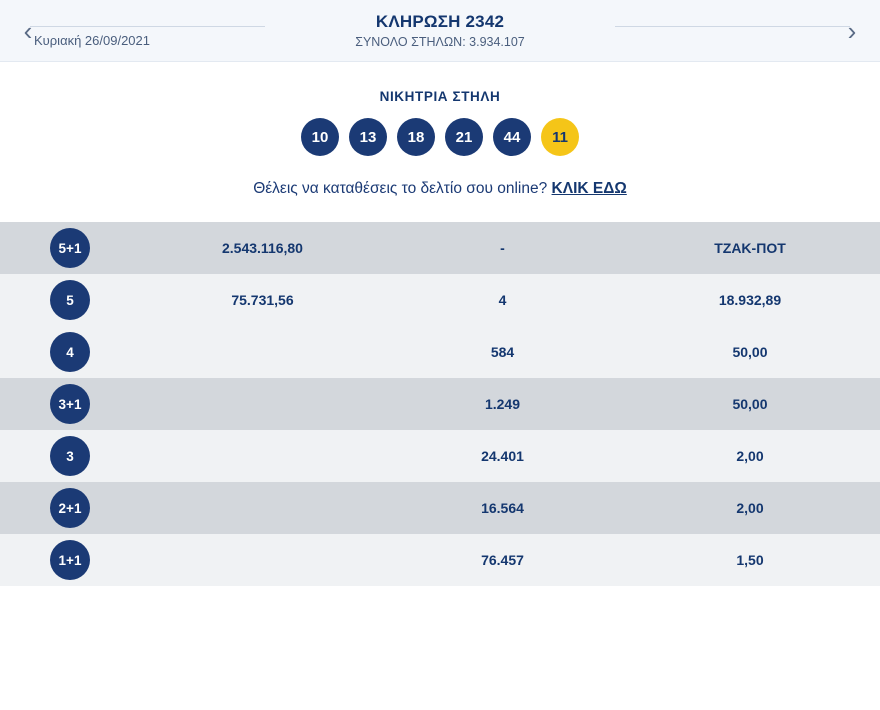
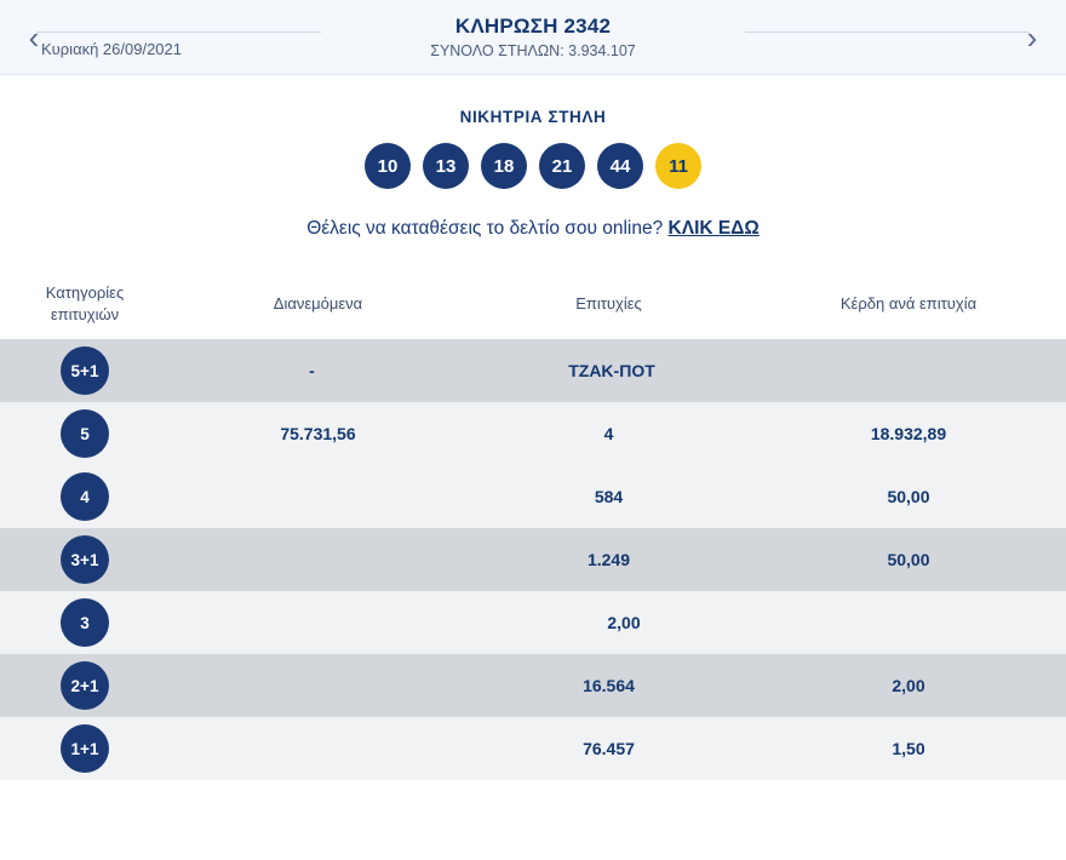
  ‹
  Κυριακή 26/09/2021
  ΚΛΗΡΩΣΗ 2342
  ΣΥΝΟΛΟ ΣΤΗΛΩΝ: 3.934.107
  ›
  ΝΙΚΗΤΡΙΑ ΣΤΗΛΗ
  10
  13
  18
  21
  44
  11
  Θέλεις να καταθέσεις το δελτίο σου online? ΚΛΙΚ ΕΔΩ
+ Κατηγορίες
+ επιτυχιών
+ Διανεμόμενα
+ Επιτυχίες
+ Κέρδη ανά επιτυχία
  5+1
- 2.543.116,80
  -
  ΤΖΑΚ-ΠΟΤ
  5
  75.731,56
  4
  18.932,89
  4
  584
  50,00
  3+1
  1.249
  50,00
  3
- 24.401
  2,00
  2+1
  16.564
  2,00
  1+1
  76.457
  1,50
